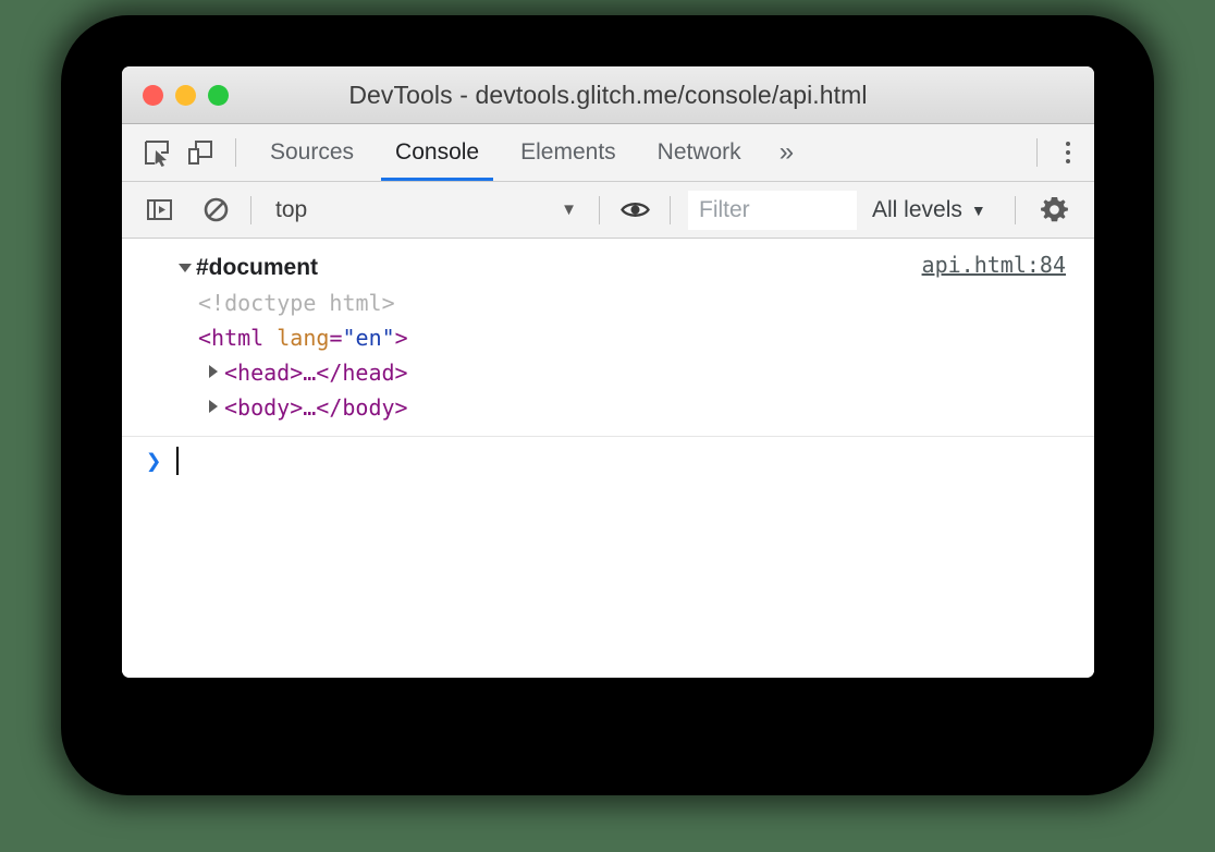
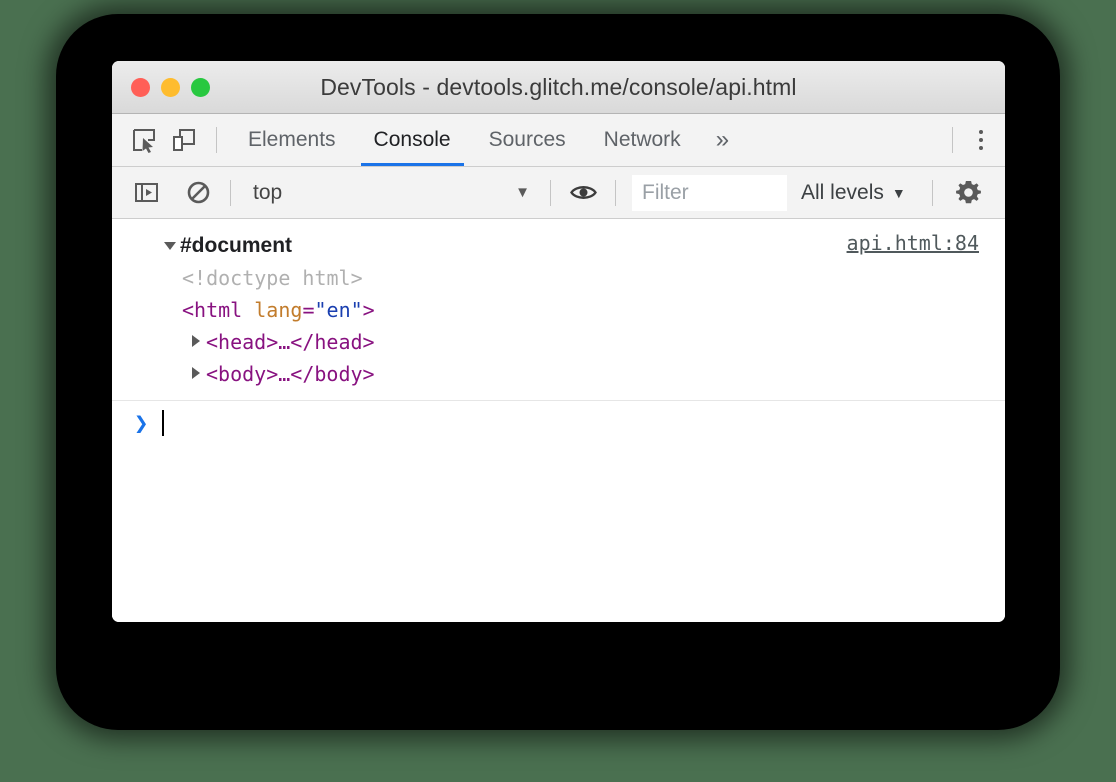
  DevTools - devtools.glitch.me/console/api.html
- Sources
+ Elements
  Console
- Elements
+ Sources
  Network
  »
  top
  ▼
  Filter
  All levels
  ▼
  api.html:84
  #document
  <!doctype html>
  <html lang="en">
  <head>…</head>
  <body>…</body>
  ❯
